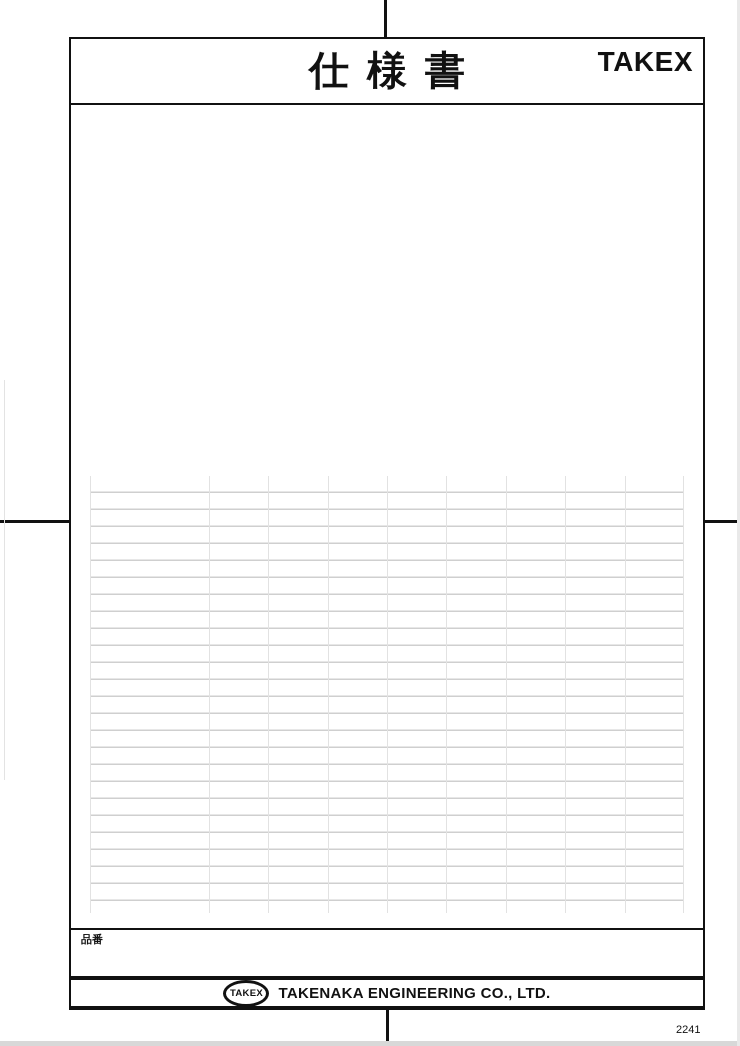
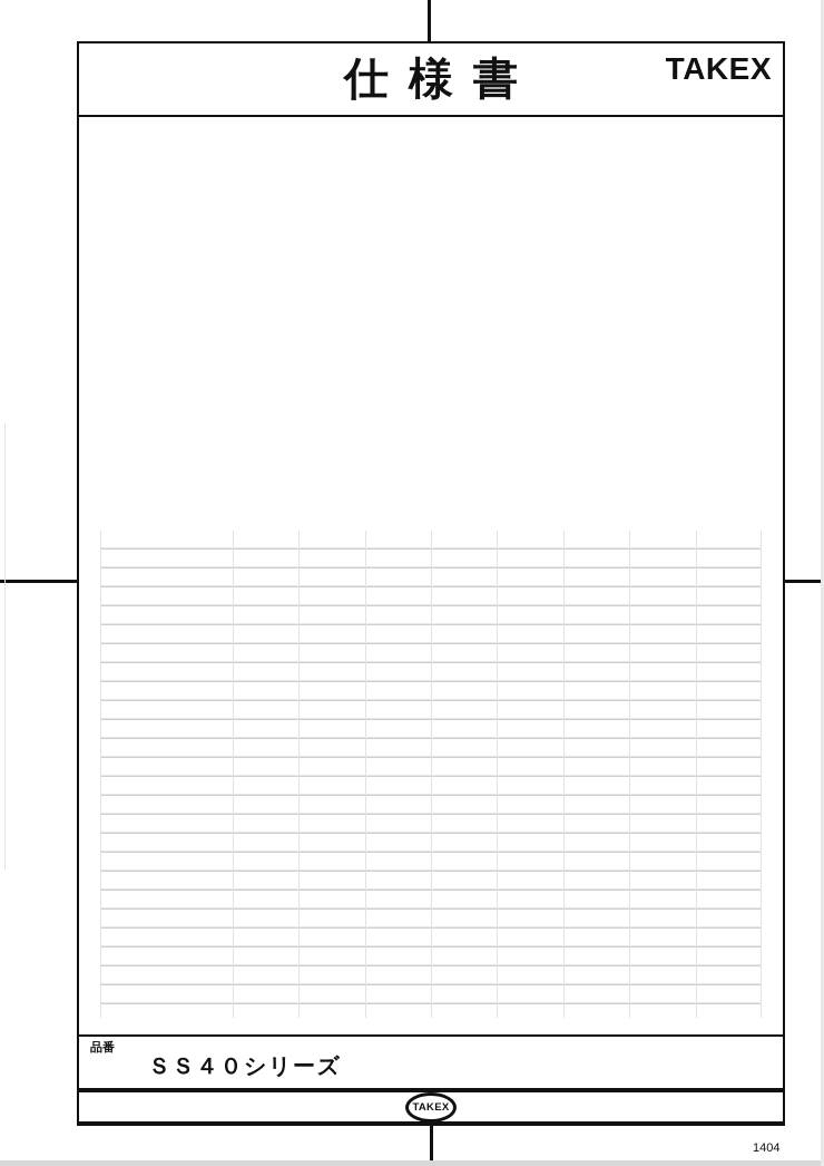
  仕様書
  TAKEX
  品番
+ ＳＳ４０シリーズ
  TAKEX
- TAKENAKA ENGINEERING CO., LTD.
- 2241
+ 1404
